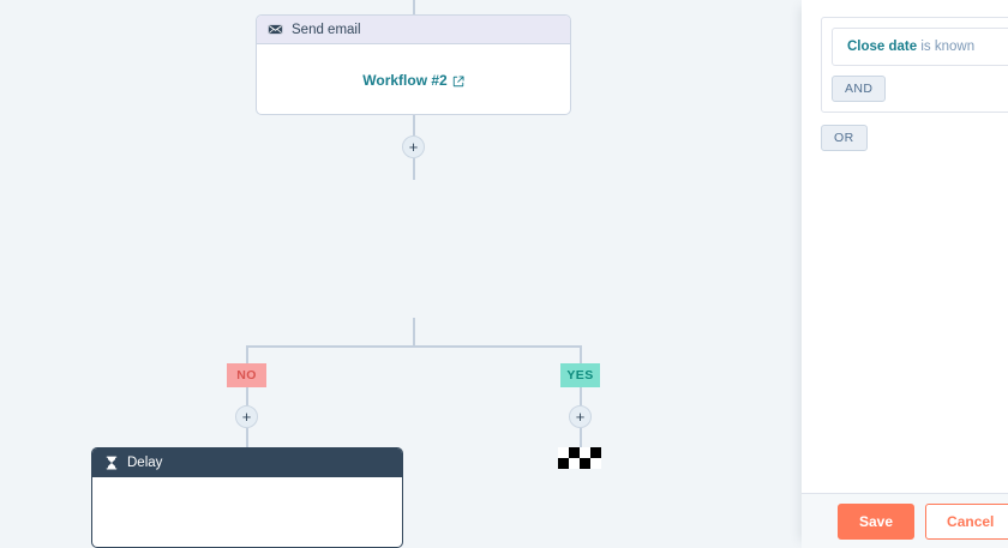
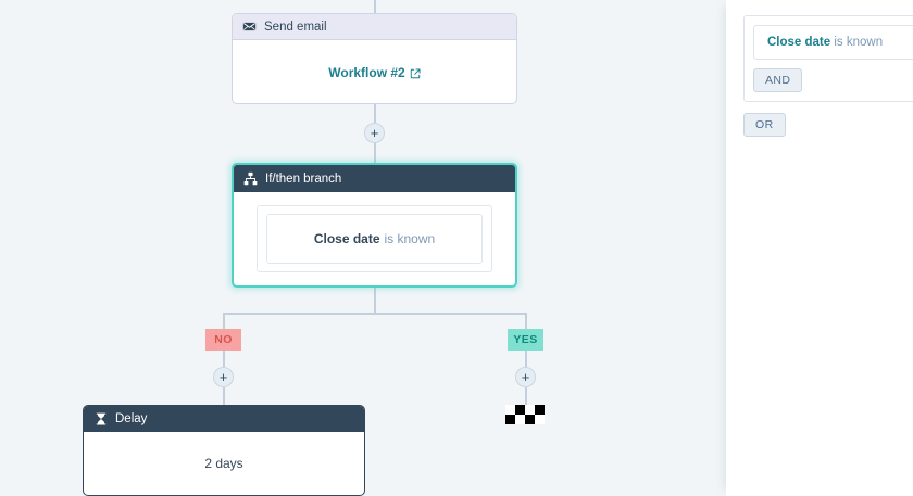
  Send email
  Workflow #2
+ If/then branch
+ Close date
+ is known
  NO
  YES
  Delay
+ 2 days
  Close date is known
  AND
  OR
- Save
- Cancel
